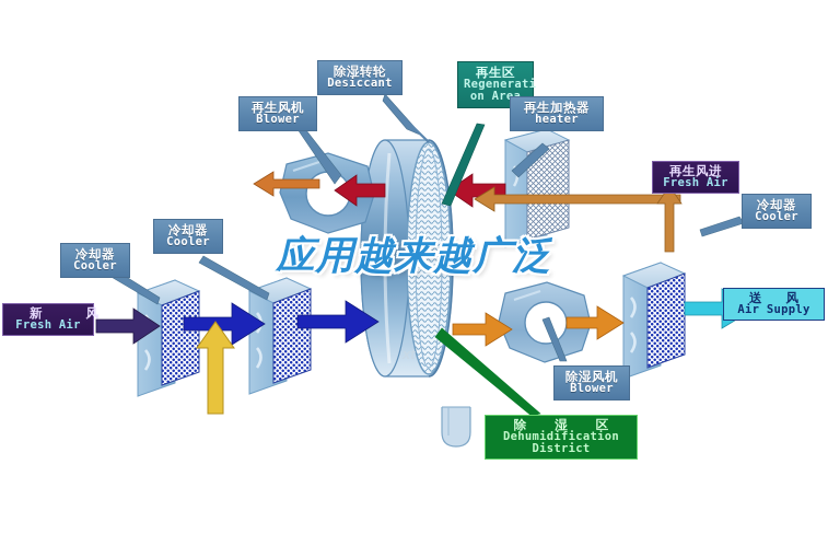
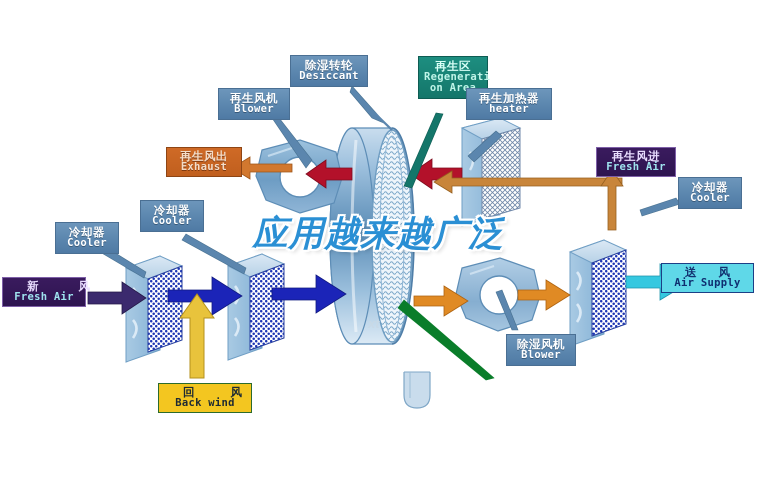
  xt
  除湿转轮
  Desiccant
  再生风机
  Blower
  再生区
  Regenerati
  再生加热器
  heater
+ 再生风出
+ Exhaust
  再生风进
  Fresh Air
  冷却器
  Cooler
  冷却器
  Cooler
  冷却器
  Cooler
  新 风
  Fresh Air
+ 回 风
+ Back wind
  除湿风机
  Blower
- 除 湿 区
- Dehumidification
- District
  送 风
  Air Supply
  应用越来越广泛
